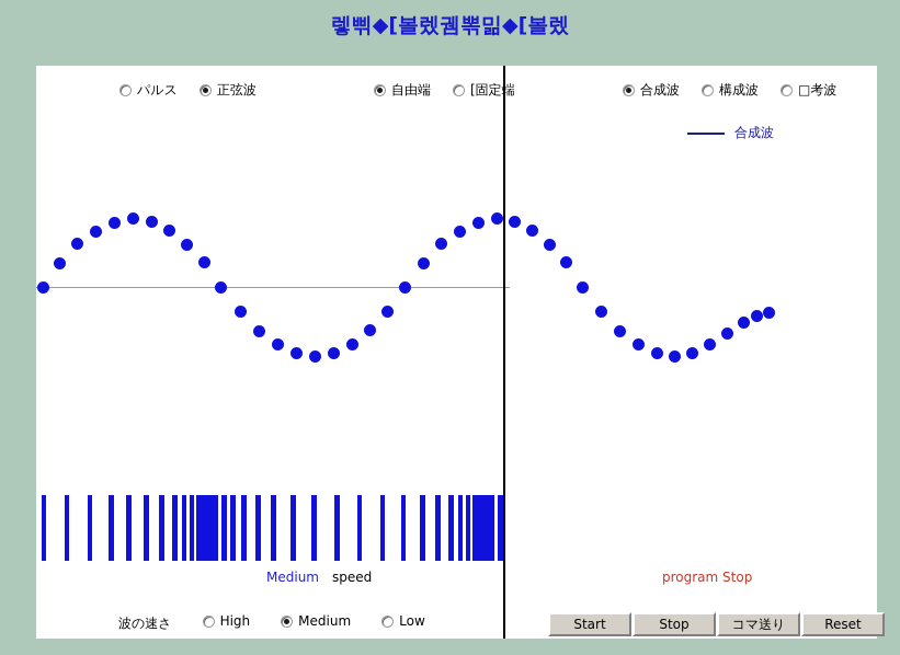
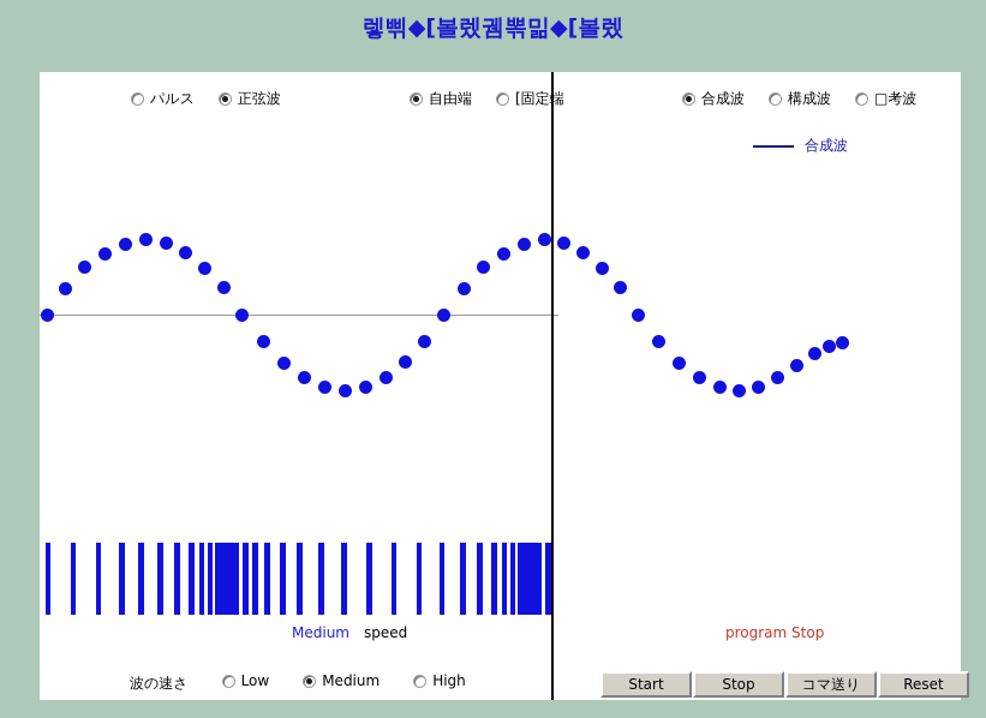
  렣삒◆[볼렜궴뽂밂◆[볼렜
  パルス
  正弦波
  自由端
  [固定端
  合成波
  構成波
  □考波
  合成波
  Medium speed
  program Stop
  波の速さ
- High
+ Low
  Medium
- Low
+ High
  Start
  Stop
  コマ送り
  Reset
